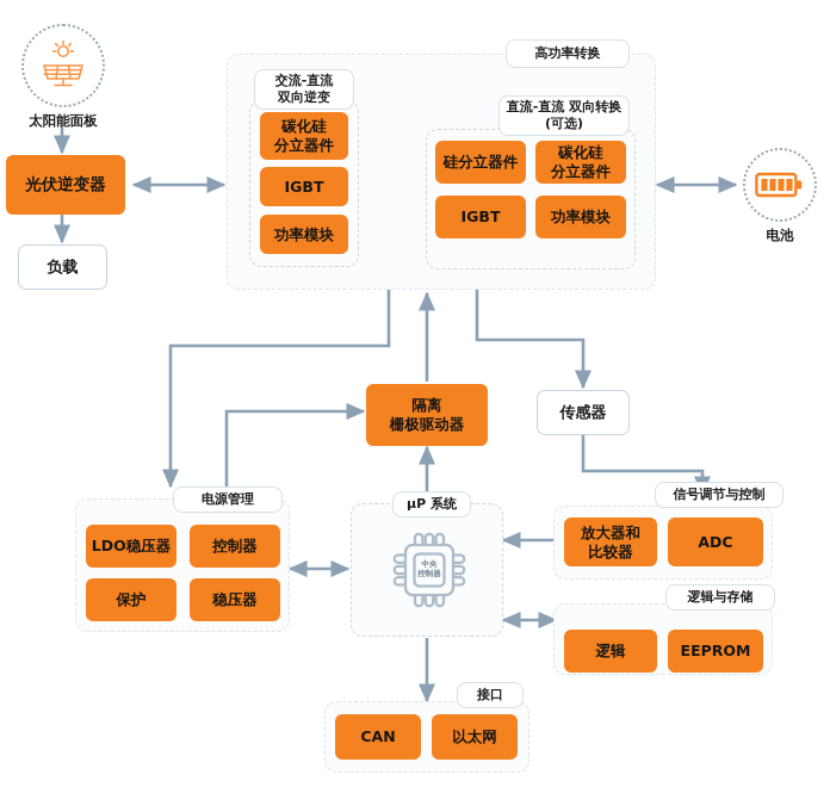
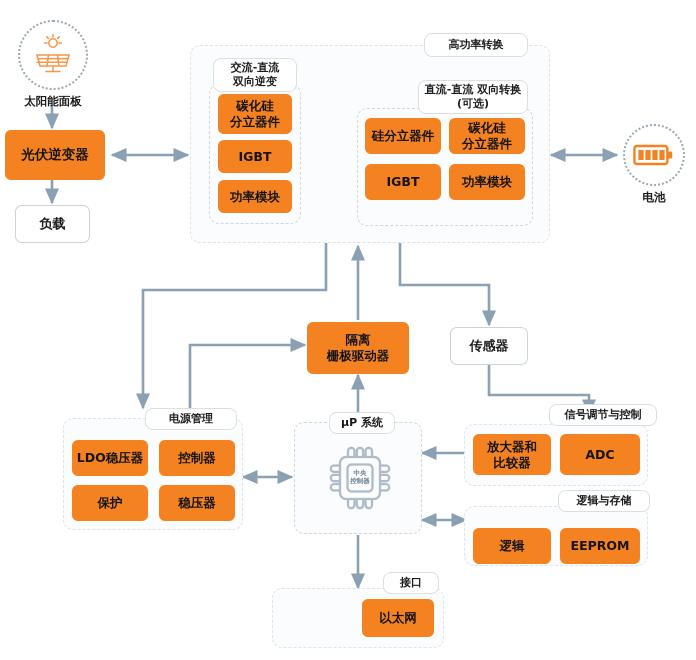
  太阳能面板
  光伏逆变器
  负载
  高功率转换
  交流-直流
  双向逆变
  碳化硅
  分立器件
  IGBT
  功率模块
  直流-直流 双向转换
  (可选)
  硅分立器件
  碳化硅
  分立器件
  IGBT
  功率模块
  电池
  隔离
  栅极驱动器
  传感器
  电源管理
  LDO稳压器
  控制器
  保护
  稳压器
  µP 系统
  中央
  控制器
  信号调节与控制
  放大器和
  比较器
  ADC
  逻辑与存储
  逻辑
  EEPROM
  接口
- CAN
  以太网
